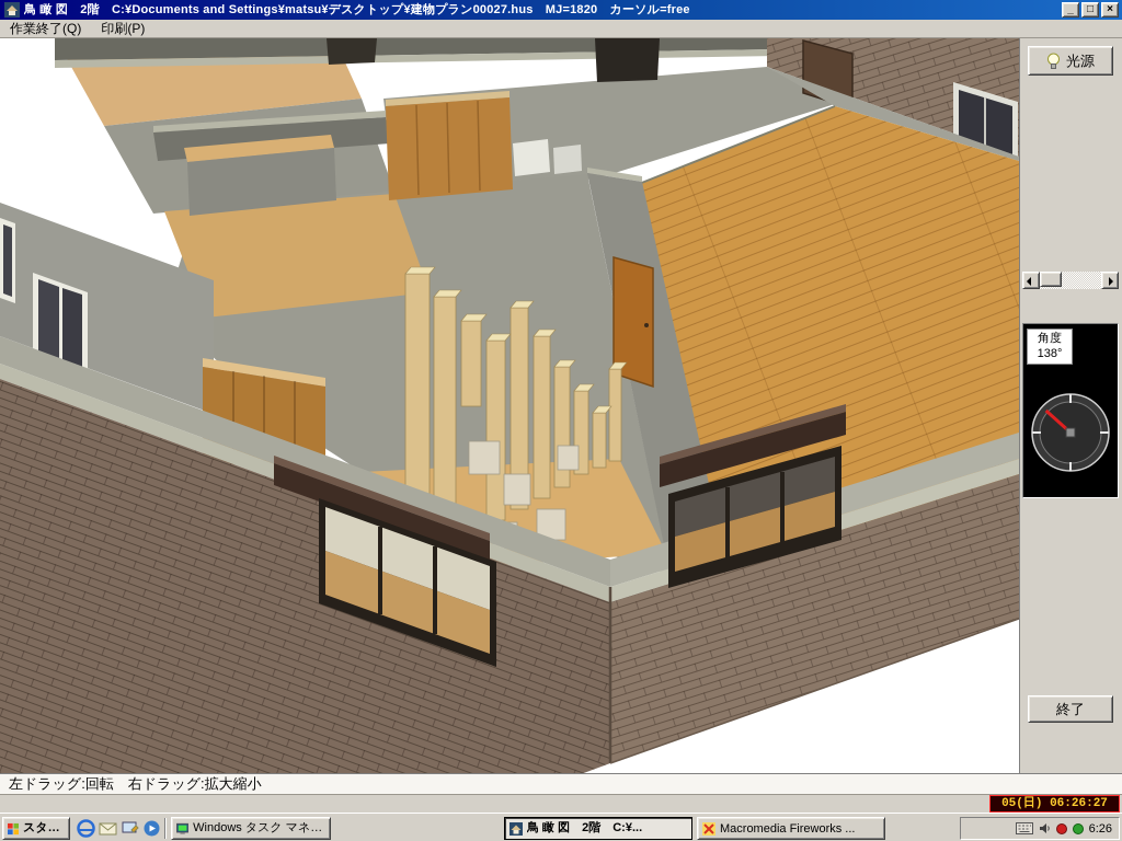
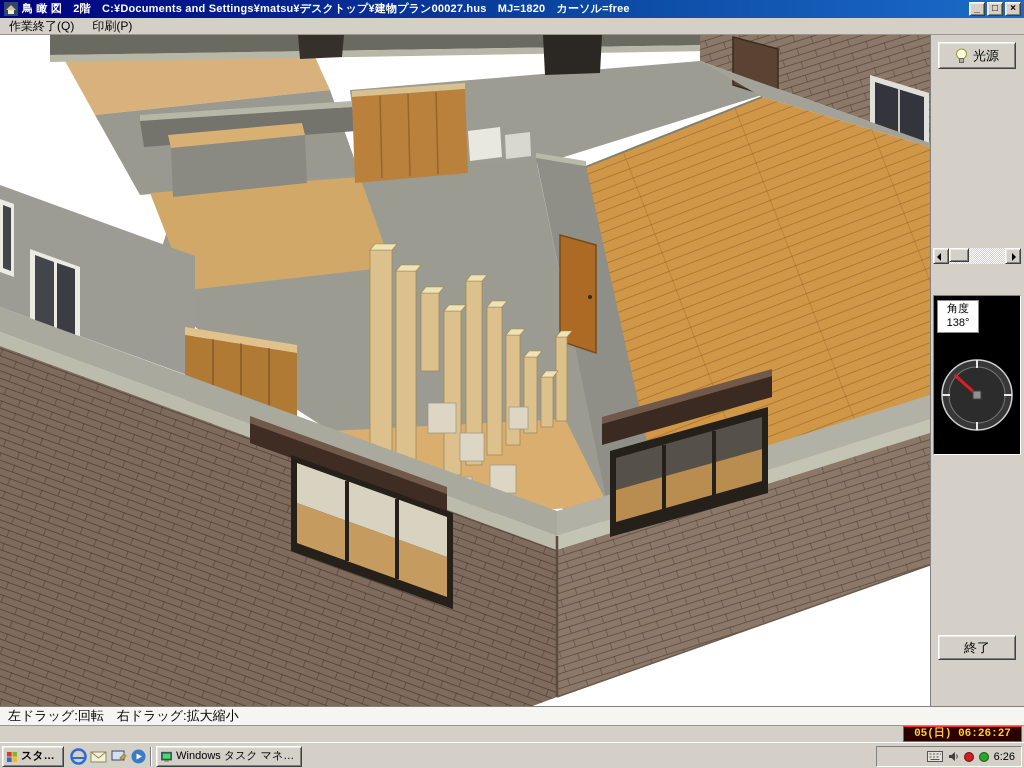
  鳥 瞰 図 2階 C:¥Documents and Settings¥matsu¥デスクトップ¥建物プラン00027.hus MJ=1820 カーソル=free
  _
  □
  ×
  作業終了(Q)
  印刷(P)
  光源
  角度
  138°
  終了
  左ドラッグ:回転 右ドラッグ:拡大縮小
  05(日) 06:26:27
  スター
  Windows タスク マネー
- 鳥 瞰 図 2階 C:¥...
- Macromedia Fireworks ...
  6:26
